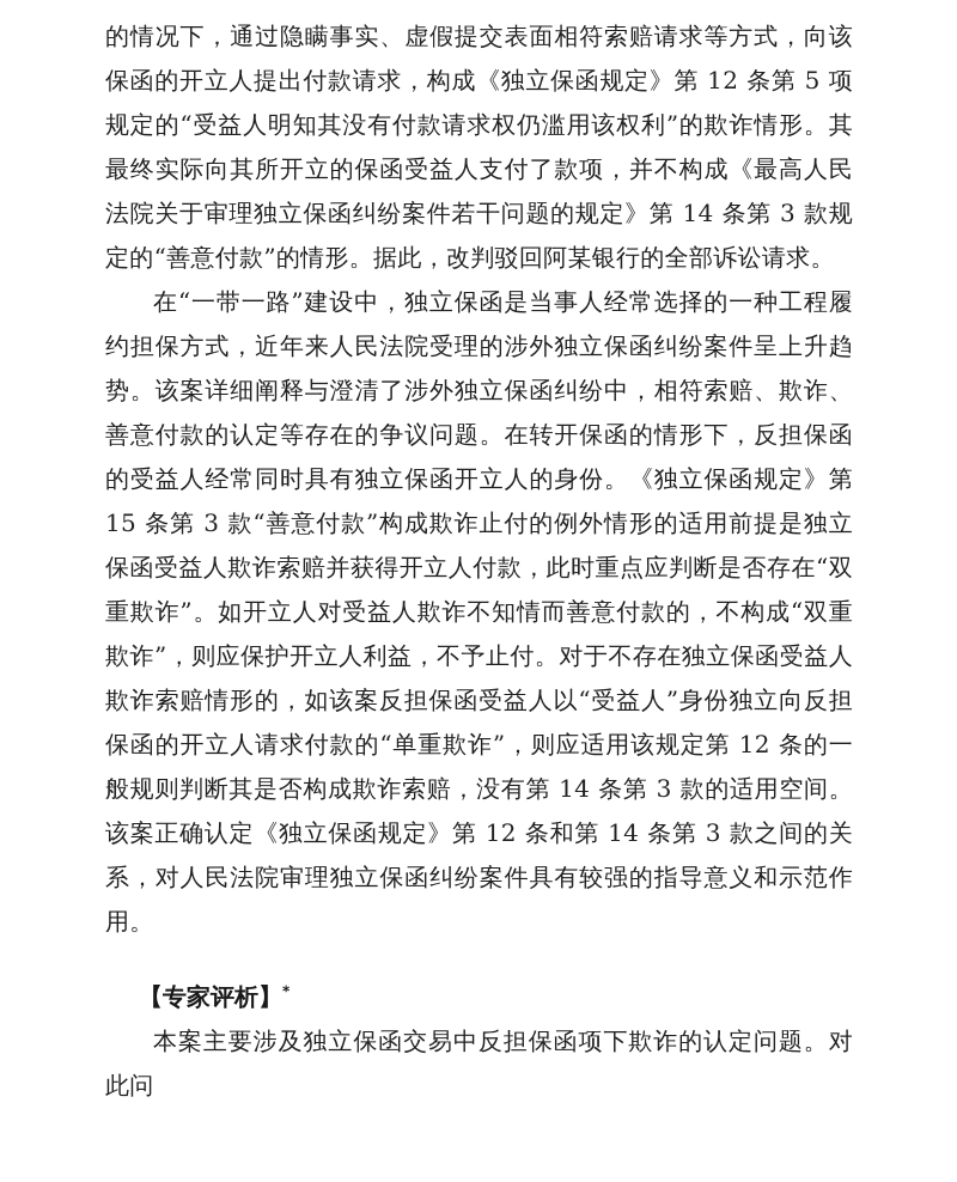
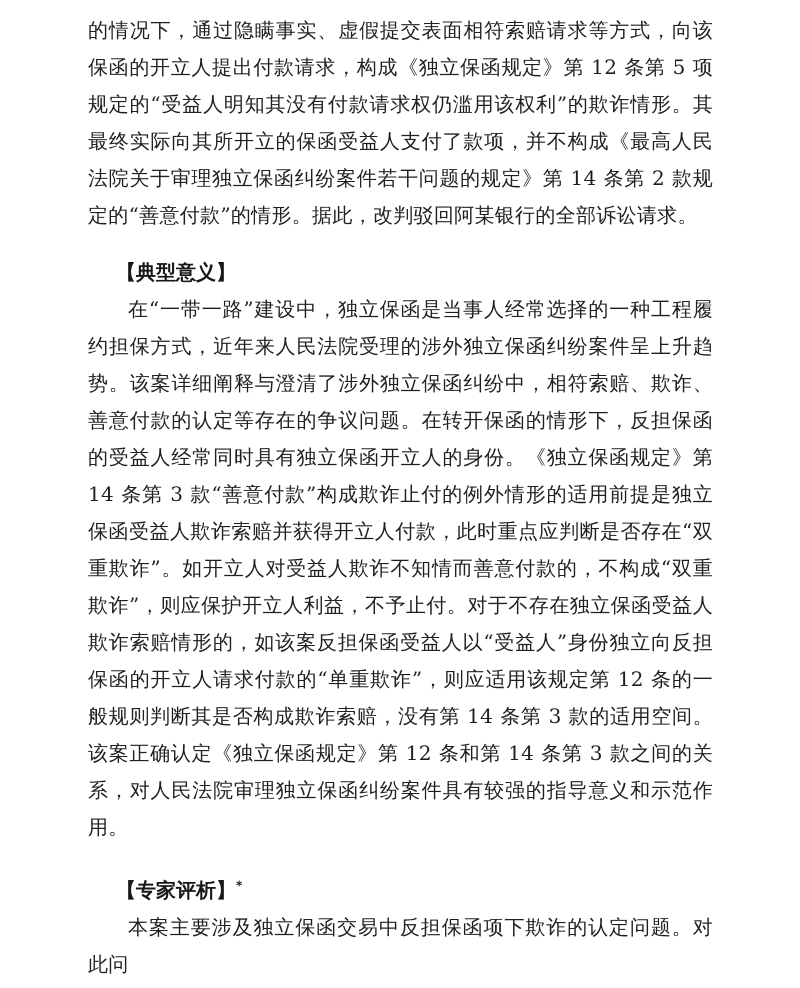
- 的情况下，通过隐瞒事实、虚假提交表面相符索赔请求等方式，向该保函的开立人提出付款请求，构成《独立保函规定》第 12 条第 5 项规定的“受益人明知其没有付款请求权仍滥用该权利”的欺诈情形。其最终实际向其所开立的保函受益人支付了款项，并不构成《最高人民法院关于审理独立保函纠纷案件若干问题的规定》第 14 条第 3 款规定的“善意付款”的情形。据此，改判驳回阿某银行的全部诉讼请求。
+ 的情况下，通过隐瞒事实、虚假提交表面相符索赔请求等方式，向该保函的开立人提出付款请求，构成《独立保函规定》第 12 条第 5 项规定的“受益人明知其没有付款请求权仍滥用该权利”的欺诈情形。其最终实际向其所开立的保函受益人支付了款项，并不构成《最高人民法院关于审理独立保函纠纷案件若干问题的规定》第 14 条第 2 款规定的“善意付款”的情形。据此，改判驳回阿某银行的全部诉讼请求。
+ 【典型意义】
- 在“一带一路”建设中，独立保函是当事人经常选择的一种工程履约担保方式，近年来人民法院受理的涉外独立保函纠纷案件呈上升趋势。该案详细阐释与澄清了涉外独立保函纠纷中，相符索赔、欺诈、善意付款的认定等存在的争议问题。在转开保函的情形下，反担保函的受益人经常同时具有独立保函开立人的身份。《独立保函规定》第 15 条第 3 款“善意付款”构成欺诈止付的例外情形的适用前提是独立保函受益人欺诈索赔并获得开立人付款，此时重点应判断是否存在“双重欺诈”。如开立人对受益人欺诈不知情而善意付款的，不构成“双重欺诈”，则应保护开立人利益，不予止付。对于不存在独立保函受益人欺诈索赔情形的，如该案反担保函受益人以“受益人”身份独立向反担保函的开立人请求付款的“单重欺诈”，则应适用该规定第 12 条的一般规则判断其是否构成欺诈索赔，没有第 14 条第 3 款的适用空间。该案正确认定《独立保函规定》第 12 条和第 14 条第 3 款之间的关系，对人民法院审理独立保函纠纷案件具有较强的指导意义和示范作用。
+ 在“一带一路”建设中，独立保函是当事人经常选择的一种工程履约担保方式，近年来人民法院受理的涉外独立保函纠纷案件呈上升趋势。该案详细阐释与澄清了涉外独立保函纠纷中，相符索赔、欺诈、善意付款的认定等存在的争议问题。在转开保函的情形下，反担保函的受益人经常同时具有独立保函开立人的身份。《独立保函规定》第 14 条第 3 款“善意付款”构成欺诈止付的例外情形的适用前提是独立保函受益人欺诈索赔并获得开立人付款，此时重点应判断是否存在“双重欺诈”。如开立人对受益人欺诈不知情而善意付款的，不构成“双重欺诈”，则应保护开立人利益，不予止付。对于不存在独立保函受益人欺诈索赔情形的，如该案反担保函受益人以“受益人”身份独立向反担保函的开立人请求付款的“单重欺诈”，则应适用该规定第 12 条的一般规则判断其是否构成欺诈索赔，没有第 14 条第 3 款的适用空间。该案正确认定《独立保函规定》第 12 条和第 14 条第 3 款之间的关系，对人民法院审理独立保函纠纷案件具有较强的指导意义和示范作用。
  【专家评析】*
  本案主要涉及独立保函交易中反担保函项下欺诈的认定问题。对此问
